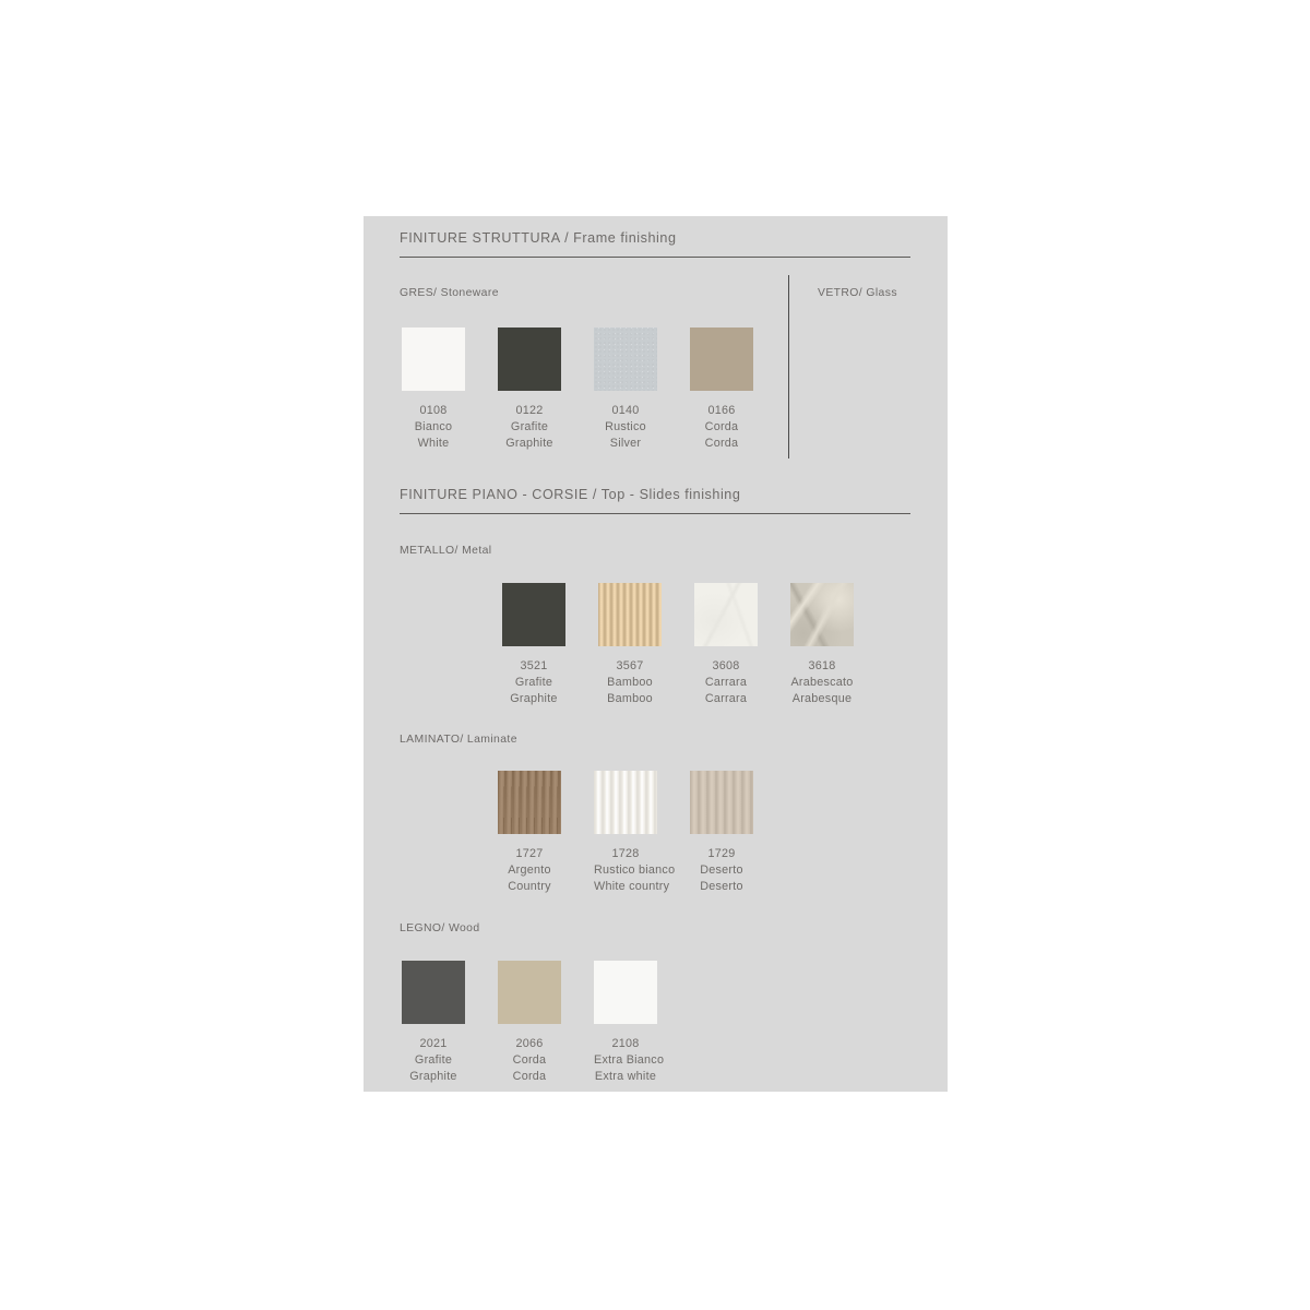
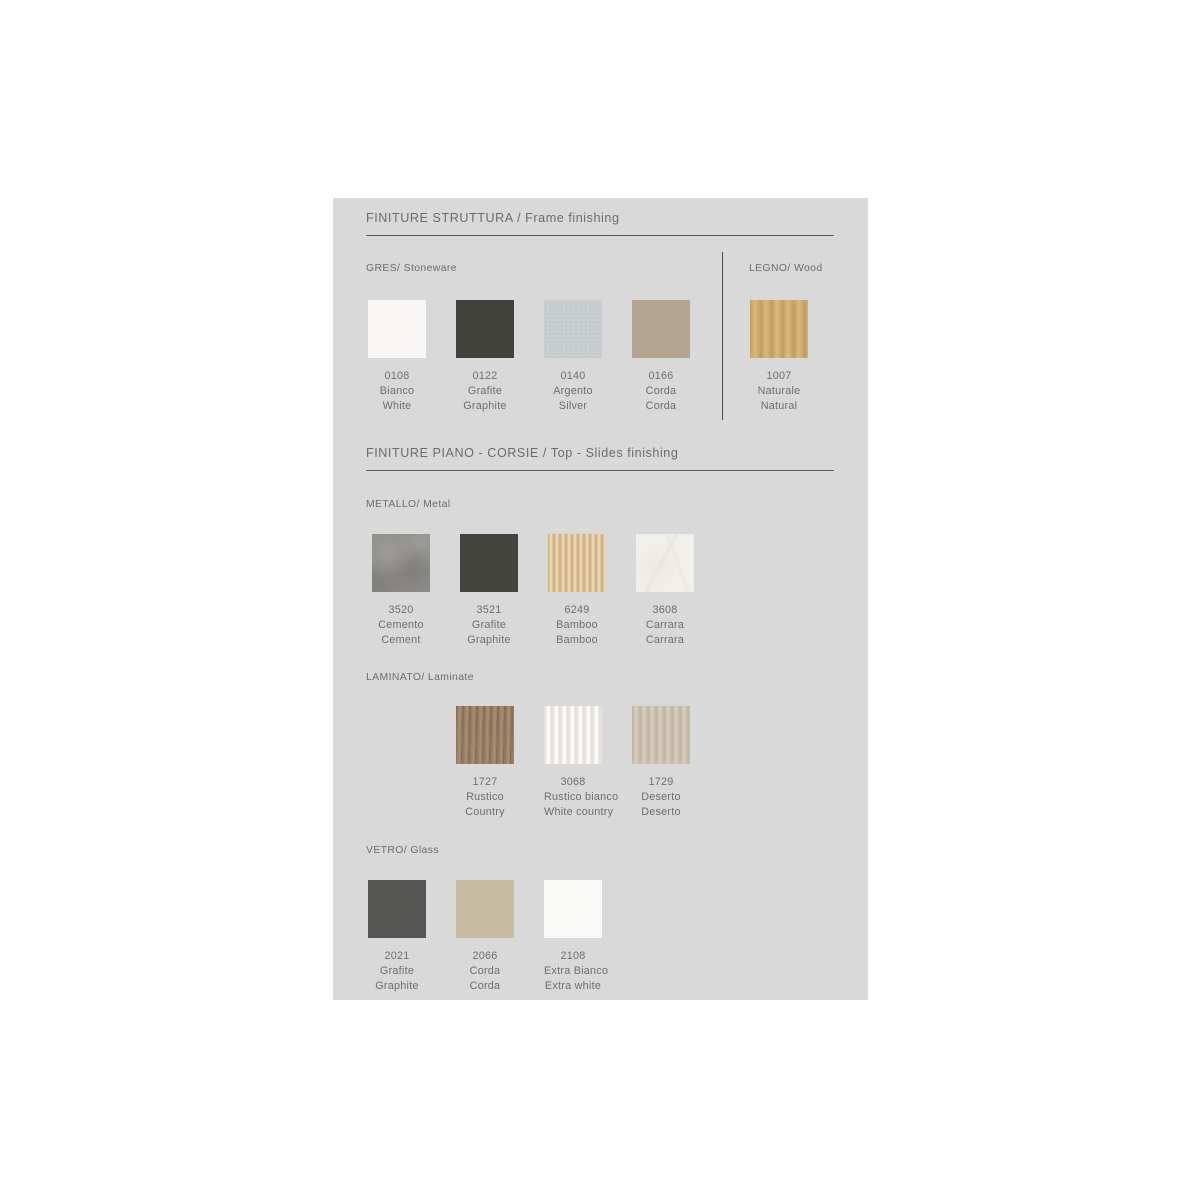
  FINITURE STRUTTURA / Frame finishing
  GRES/ Stoneware
- VETRO/ Glass
+ LEGNO/ Wood
  0108
  Bianco
  White
  0122
  Grafite
  Graphite
  0140
- Rustico
+ Argento
  Silver
  0166
  Corda
  Corda
+ 1007
+ Naturale
+ Natural
  FINITURE PIANO - CORSIE / Top - Slides finishing
  METALLO/ Metal
+ 3520
+ Cemento
+ Cement
  3521
  Grafite
  Graphite
- 3567
+ 6249
  Bamboo
  Bamboo
  3608
  Carrara
  Carrara
- 3618
- Arabescato
- Arabesque
  LAMINATO/ Laminate
  1727
- Argento
+ Rustico
  Country
- 1728
+ 3068
  Rustico bianco
  White country
  1729
  Deserto
  Deserto
- LEGNO/ Wood
+ VETRO/ Glass
  2021
  Grafite
  Graphite
  2066
  Corda
  Corda
  2108
  Extra Bianco
  Extra white
